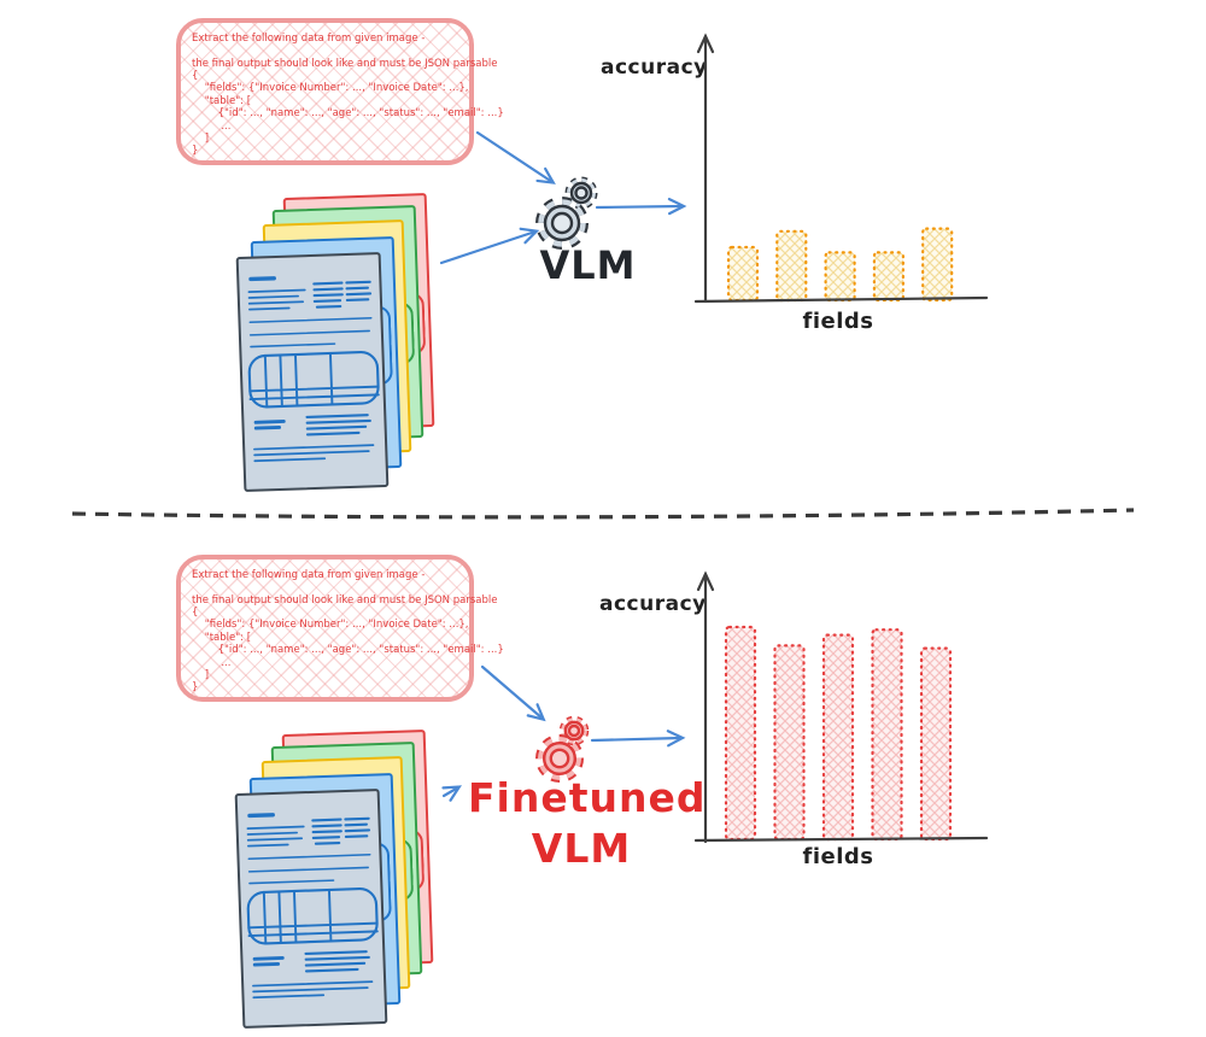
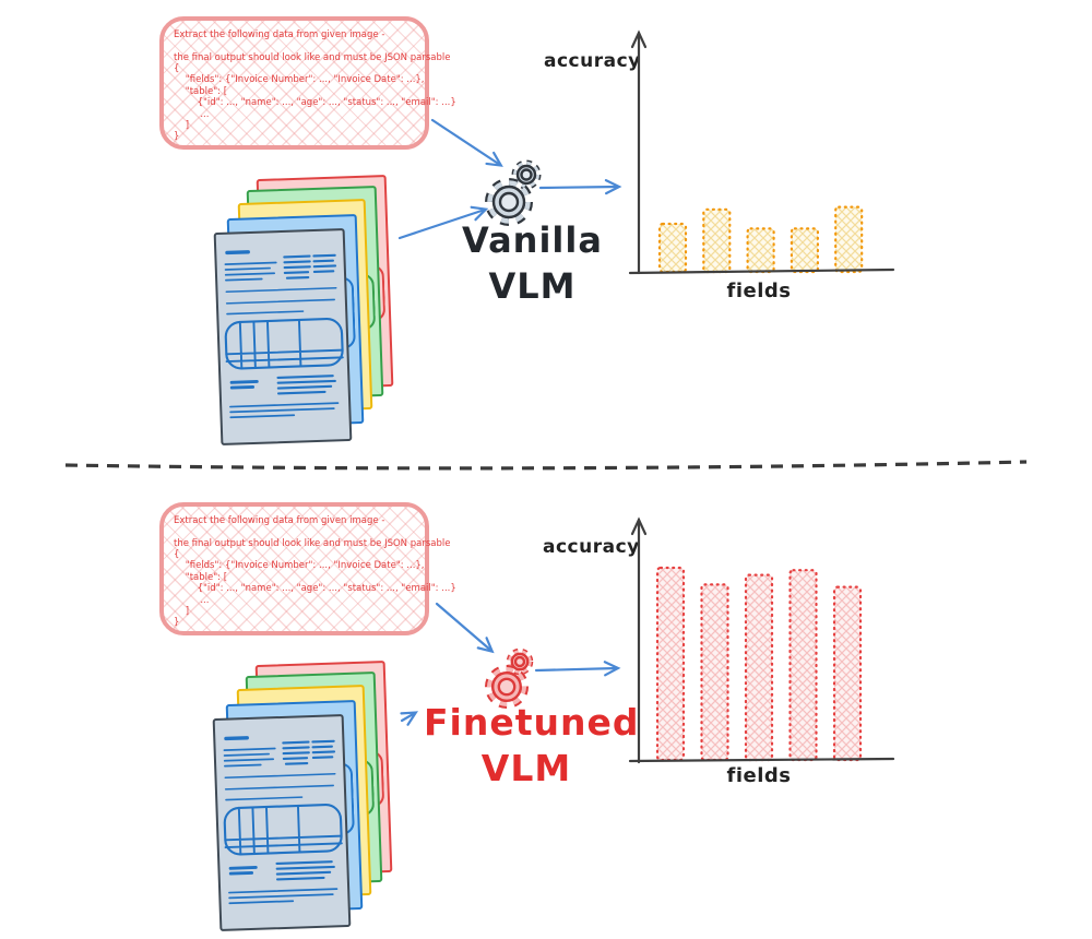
  Extract the following data from given image -
  the final output should look like and must be JSON parsa
  {
  "fields": {"Invoice Number": ..., "Invoice Date": ...},
  "table": [
  {"id": ..., "name": ..., "age": ..., "status": ..., "email"
  ...
  ]
  }
+ Vanilla
  VLM
  accuracy
  fields
  Extract the following data from given image -
  the final output should look like and must be JSON parsable
  {
  "fields": {"Invoice Number": ..., "Invoice Date": ...},
  "table": [
  {"id": ..., "name": ..., "age": ..., "status": ..., "email": ...}
  ...
  ]
  }
  Finetuned
  VLM
  accuracy
  fields
